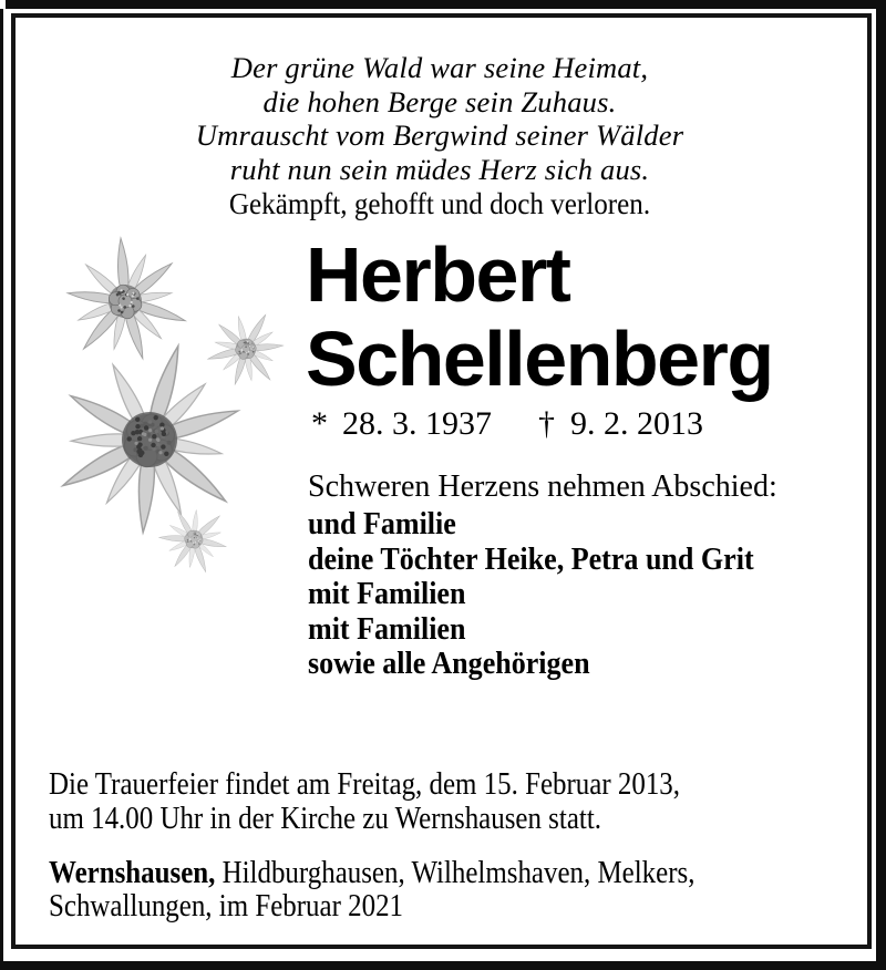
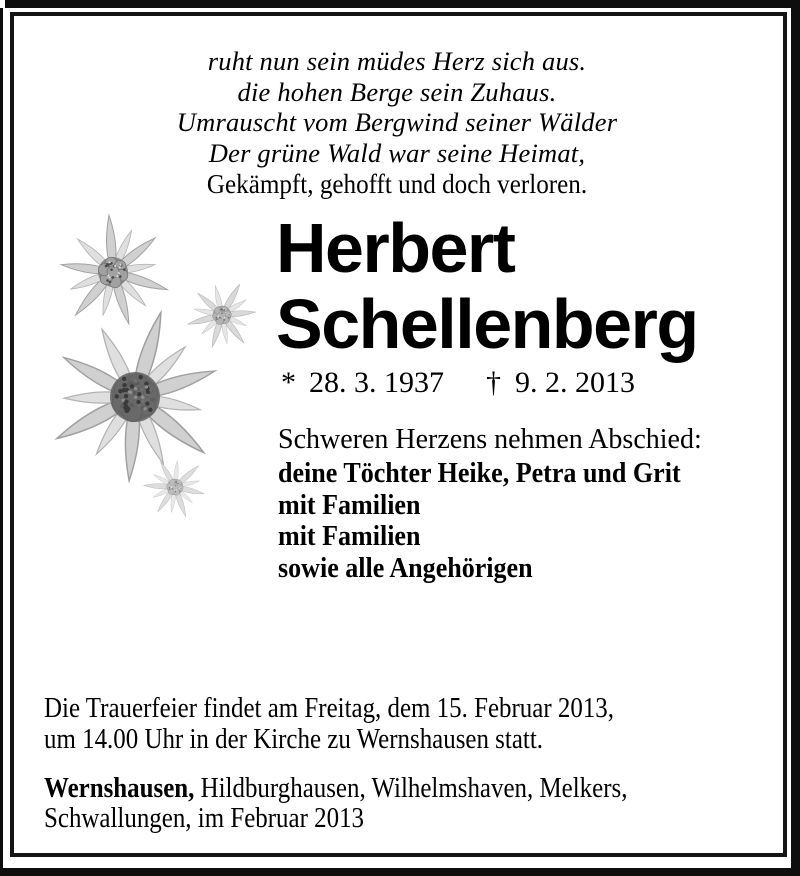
- Der grüne Wald war seine Heimat,
+ ruht nun sein müdes Herz sich aus.
  die hohen Berge sein Zuhaus.
  Umrauscht vom Bergwind seiner Wälder
- ruht nun sein müdes Herz sich aus.
+ Der grüne Wald war seine Heimat,
  Gekämpft, gehofft und doch verloren.
  Herbert
  Schellenberg
  * 28. 3. 1937 † 9. 2. 2013
  Schweren Herzens nehmen Abschied:
- und Familie
  deine Töchter Heike, Petra und Grit
  mit Familien
  mit Familien
  sowie alle Angehörigen
  Die Trauerfeier findet am Freitag, dem 15. Februar 2013,
  um 14.00 Uhr in der Kirche zu Wernshausen statt.
  Wernshausen, Hildburghausen, Wilhelmshaven, Melkers,
- Schwallungen, im Februar 2021
+ Schwallungen, im Februar 2013
